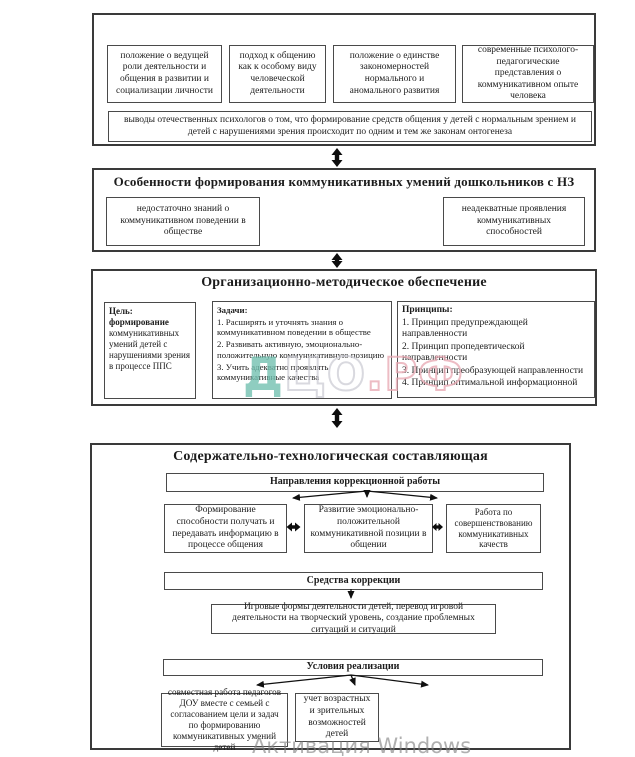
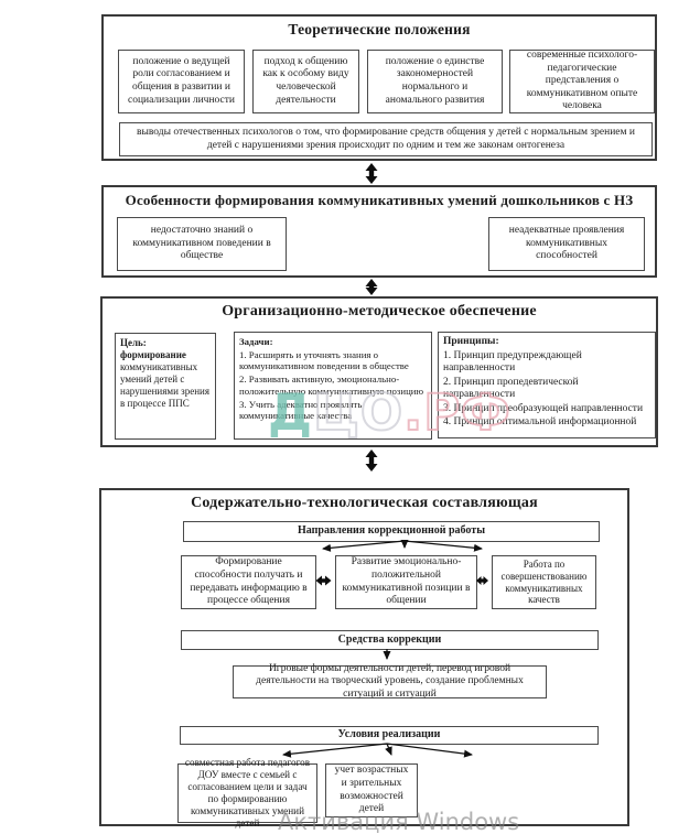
+ Теоретические положения
- положение о ведущей роли деятельности и общения в развитии и социализации личности
+ положение о ведущей роли согласованием и общения в развитии и социализации личности
  подход к общению как к особому виду человеческой деятельности
  положение о единстве закономерностей нормального и аномального развития
  современные психолого-педагогические представления о коммуникативном опыте человека
  выводы отечественных психологов о том, что формирование средств общения у детей с нормальным зрением и детей с нарушениями зрения происходит по одним и тем же законам онтогенеза
  Особенности формирования коммуникативных умений дошкольников с НЗ
  недостаточно знаний о коммуникативном поведении в обществе
  неадекватные проявления коммуникативных способностей
  Организационно-методическое обеспечение
  Цель: формирование коммуникативных умений детей с нарушениями зрения в процессе ППС
  Задачи:
  1. Расширять и уточнять знания о коммуникативном поведении в обществе
  2. Развивать активную, эмоционально-положительную коммуникативную позицию
  3. Учить адекватно проявлять коммуникативные качества
  Принципы:
  1. Принцип предупреждающей направленности
  2. Принцип пропедевтической направленности
  3. Принцип преобразующей направленности
  4. Принцип оптимальной информационной
  Содержательно-технологическая составляющая
  Направления коррекционной работы
  Формирование способности получать и передавать информацию в процессе общения
  Развитие эмоционально-положительной коммуникативной позиции в общении
  Работа по совершенствованию коммуникативных качеств
  Средства коррекции
  Игровые формы деятельности детей, перевод игровой деятельности на творческий уровень, создание проблемных ситуаций и ситуаций
  Условия реализации
  совместная работа педагогов ДОУ вместе с семьей с согласованием цели и задач по формированию коммуникативных умений детей
  учет возрастных и зрительных возможностей детей
  ДЦО.РФ
  Активация Windows
